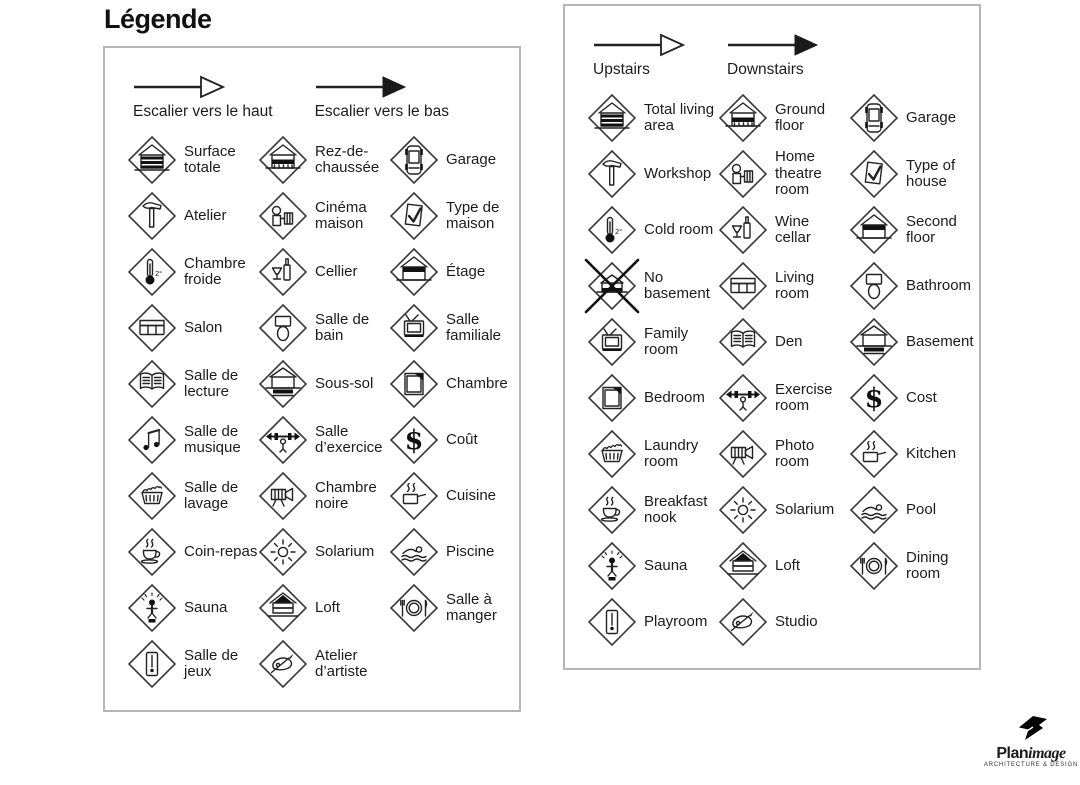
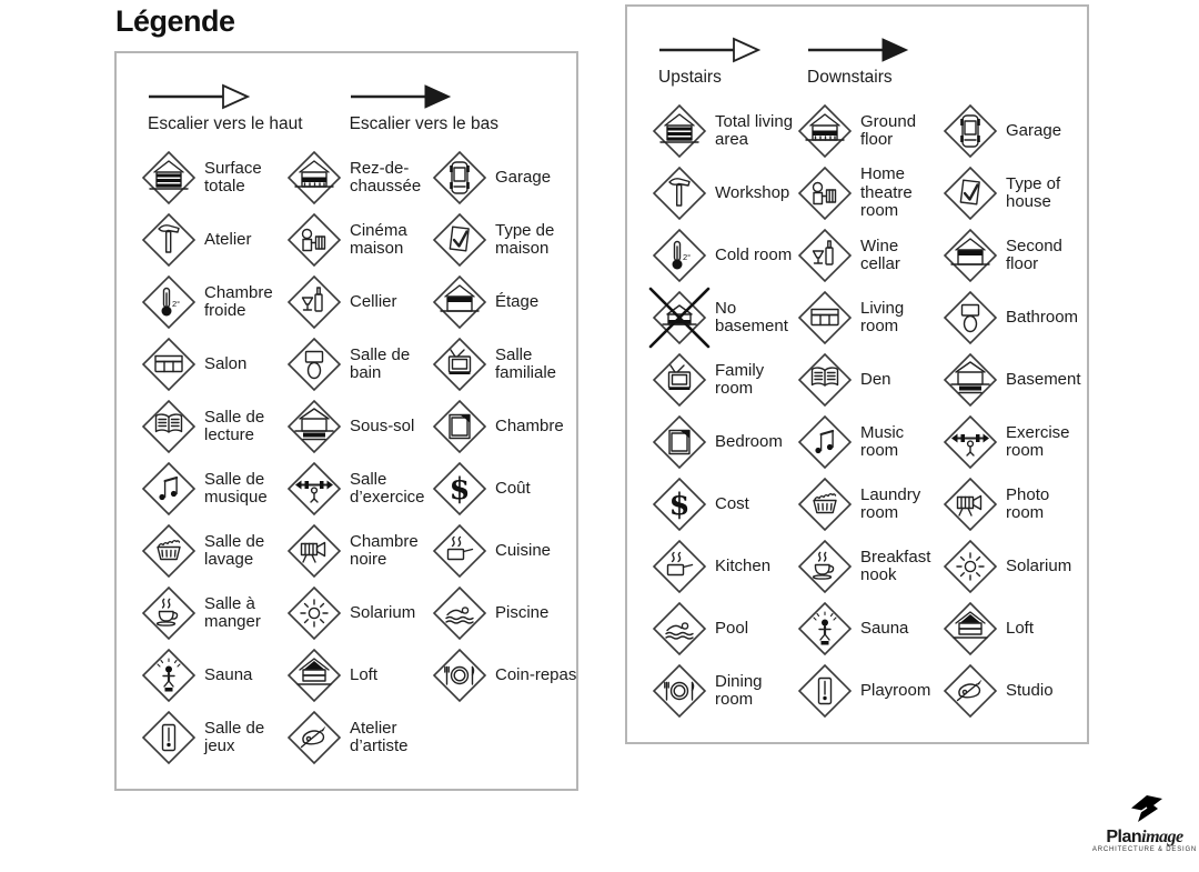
  Légende
  Escalier vers le haut
  Escalier vers le bas
  Surface totale
  Rez-de-chaussée
  Garage
  Atelier
  Cinéma maison
  Type de maison
  2°
  Chambre froide
  Cellier
  Étage
  Salon
  Salle de bain
  Salle familiale
  Salle de lecture
  Sous-sol
  Chambre
  Salle de musique
  Salle d’exercice
  $
  Coût
  Salle de lavage
  Chambre noire
  Cuisine
- Coin-repas
+ Salle à manger
  Solarium
  Piscine
  Sauna
  Loft
- Salle à manger
+ Coin-repas
  Salle de jeux
  Atelier d’artiste
  Upstairs
  Downstairs
  Total living area
  Ground floor
  Garage
  Workshop
  Home theatre room
  Type of house
  2°
  Cold room
  Wine cellar
  Second floor
  No basement
  Living room
  Bathroom
  Family room
  Den
  Basement
  Bedroom
+ Music room
  Exercise room
  $
  Cost
  Laundry room
  Photo room
  Kitchen
  Breakfast nook
  Solarium
  Pool
  Sauna
  Loft
  Dining room
  Playroom
  Studio
  Planimage
